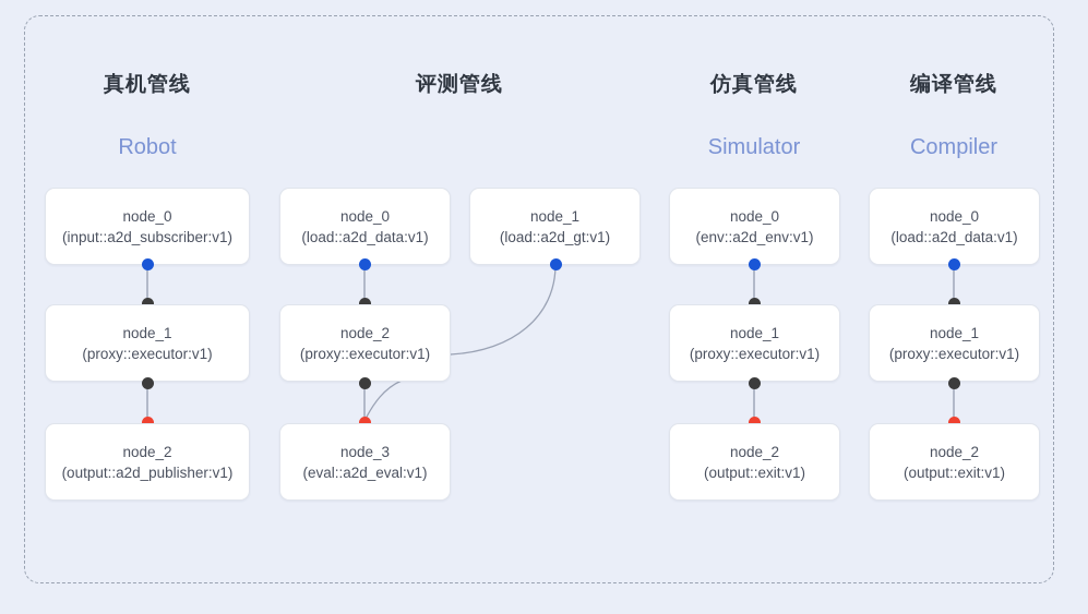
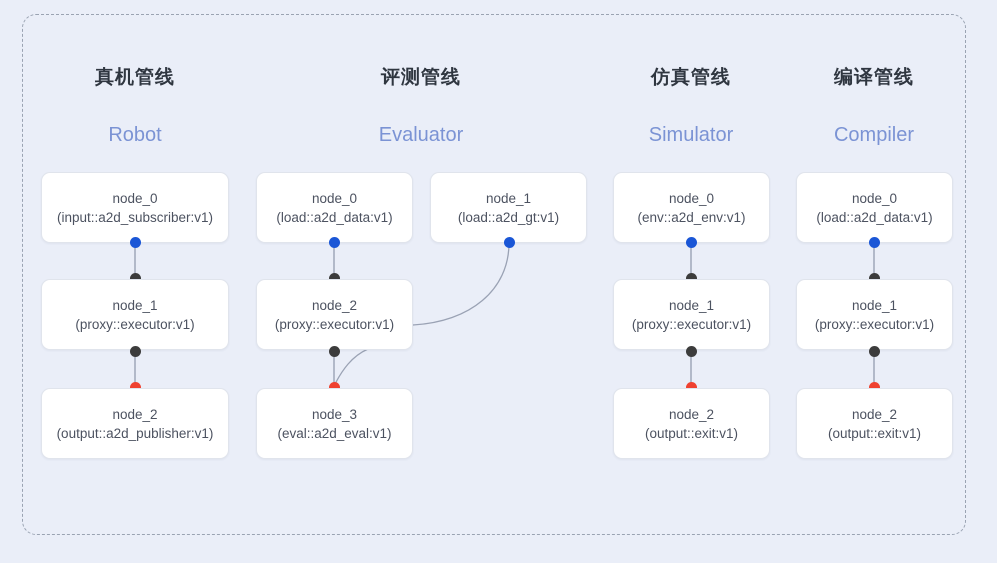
  真机管线
  Robot
  评测管线
+ Evaluator
  仿真管线
  Simulator
  编译管线
  Compiler
  node_0
  (input::a2d_subscriber:v1)
  node_1
  (proxy::executor:v1)
  node_2
  (output::a2d_publisher:v1)
  node_0
  (load::a2d_data:v1)
  node_1
  (load::a2d_gt:v1)
  node_2
  (proxy::executor:v1)
  node_3
  (eval::a2d_eval:v1)
  node_0
  (env::a2d_env:v1)
  node_1
  (proxy::executor:v1)
  node_2
  (output::exit:v1)
  node_0
  (load::a2d_data:v1)
  node_1
  (proxy::executor:v1)
  node_2
  (output::exit:v1)
